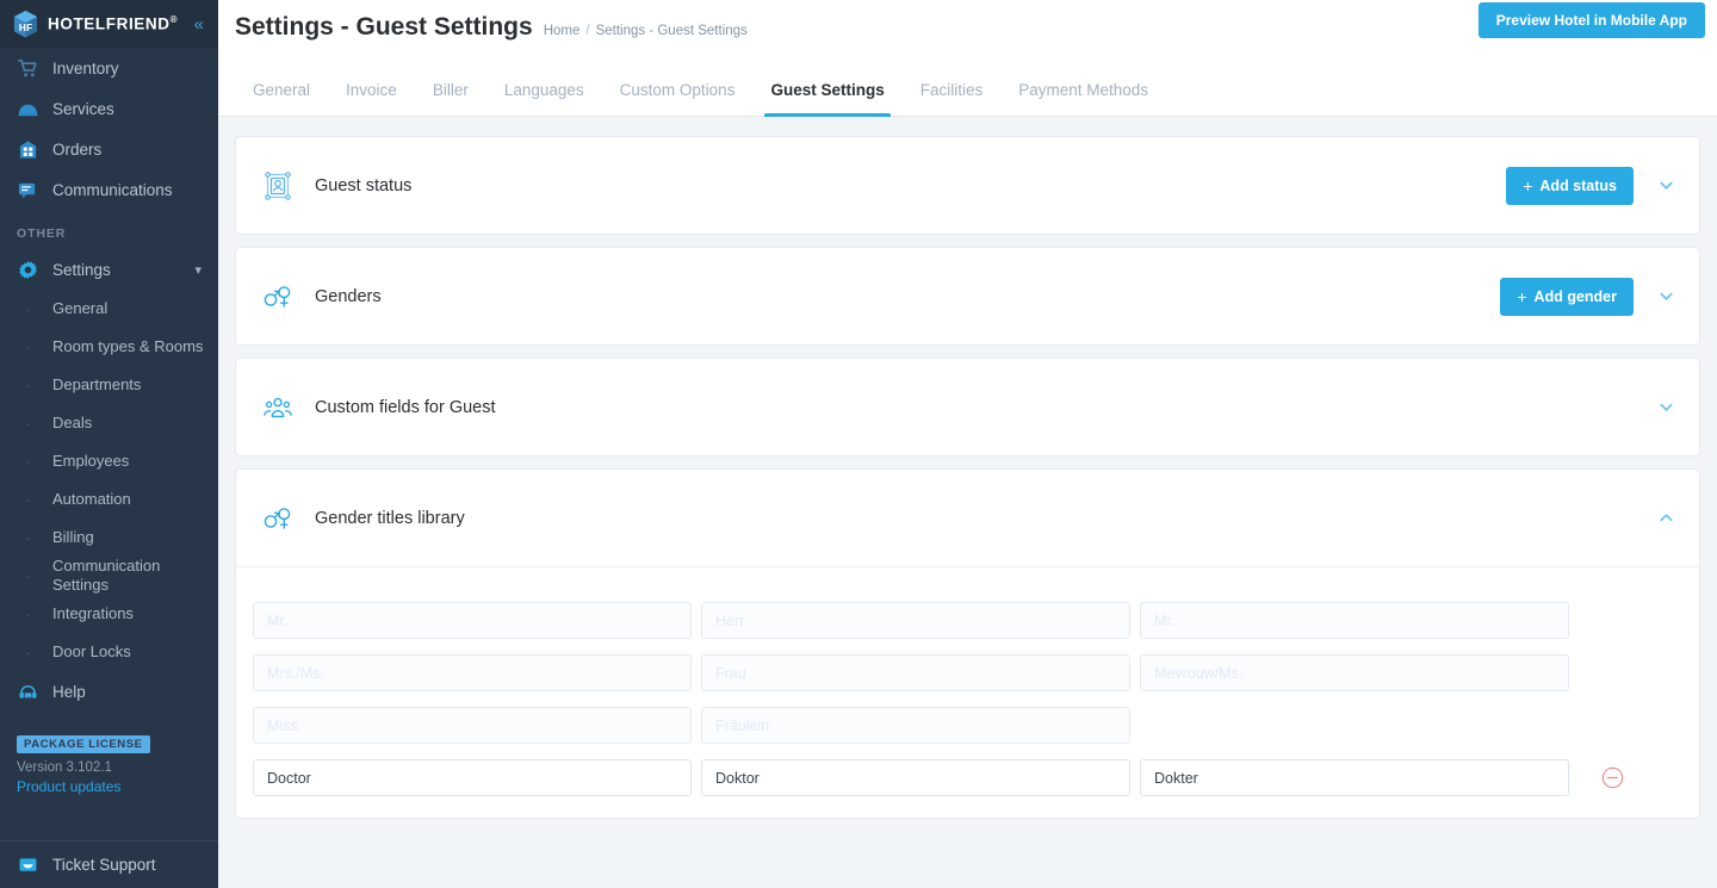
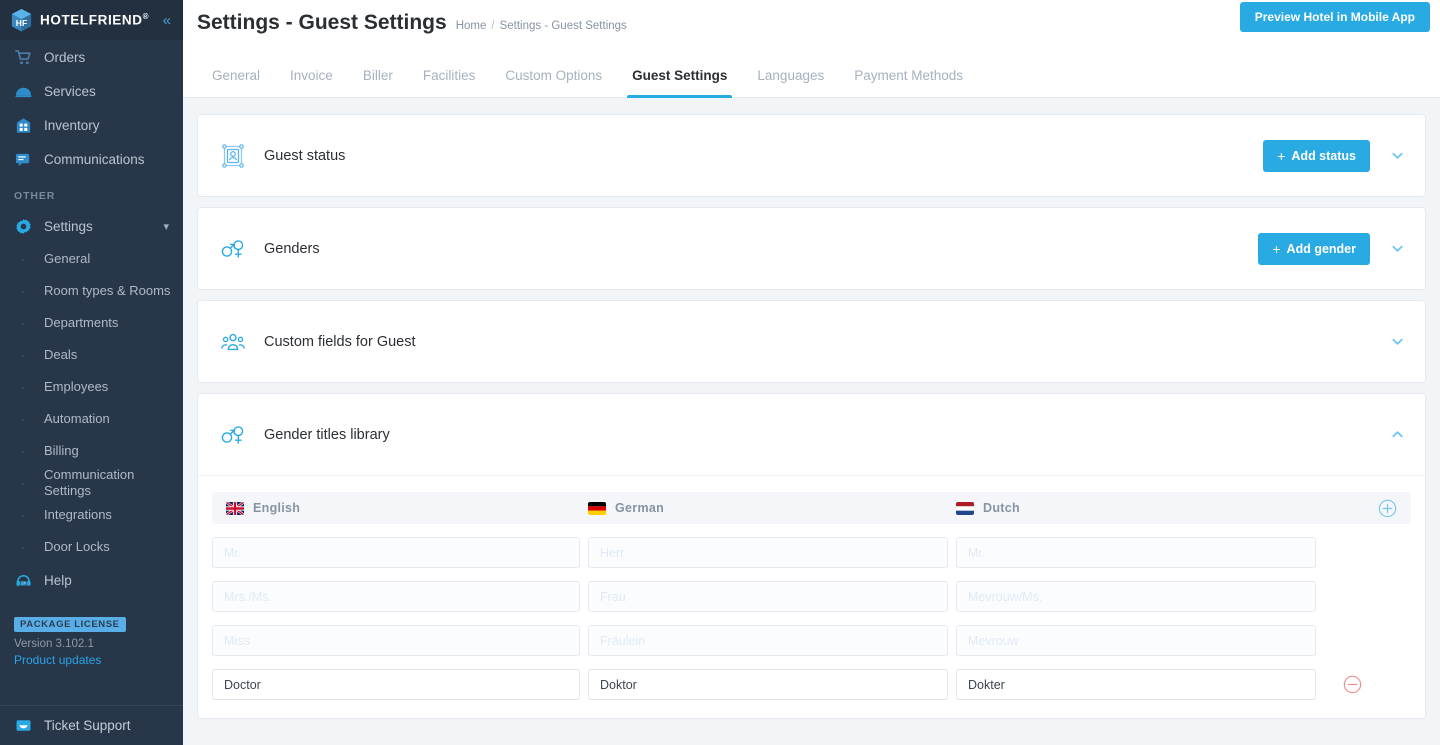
  HF
  HOTELFRIEND®
  «
- Inventory
+ Orders
  Services
- Orders
+ Inventory
  Communications
  OTHER
  Settings
  ▾
  ·
  General
  ·
  Room types & Rooms
  ·
  Departments
  ·
  Deals
  ·
  Employees
  ·
  Automation
  ·
  Billing
  ·
  Communication Settings
  ·
  Integrations
  ·
  Door Locks
  Help
  PACKAGE LICENSE
  Version 3.102.1
  Product updates
  Ticket Support
  Settings - Guest Settings
  Home
  /
  Settings - Guest Settings
  Preview Hotel in Mobile App
  General
  Invoice
  Biller
- Languages
+ Facilities
  Custom Options
  Guest Settings
- Facilities
+ Languages
  Payment Methods
  Guest status
  +
  Add status
  Genders
  +
  Add gender
  Custom fields for Guest
  Gender titles library
+ English
+ German
+ Dutch
  Mr.
  Herr
  Mr.
  Mrs./Ms.
  Frau
  Mevrouw/Ms.
  Miss
  Fräulein
+ Mevrouw
  Doctor
  Doktor
  Dokter
